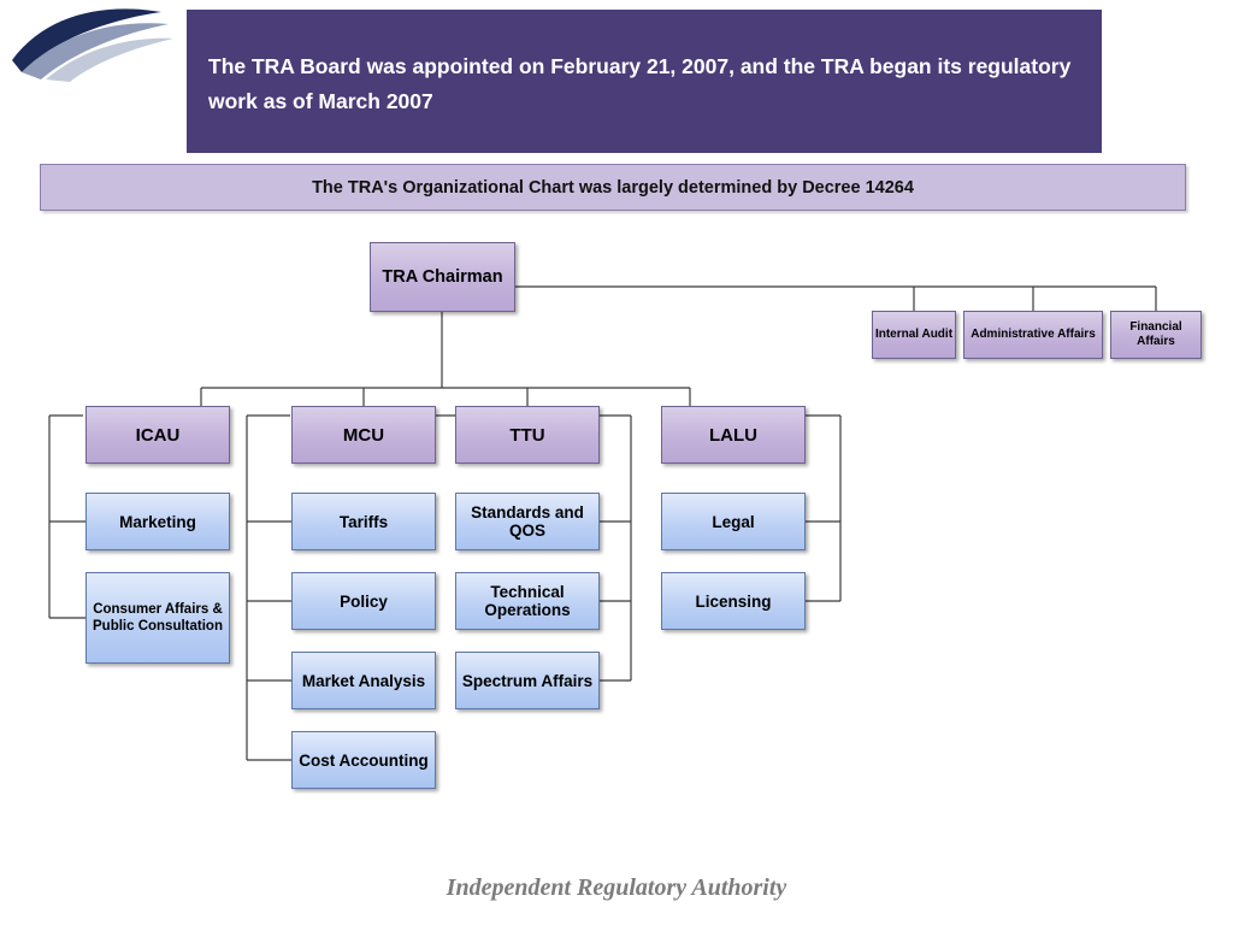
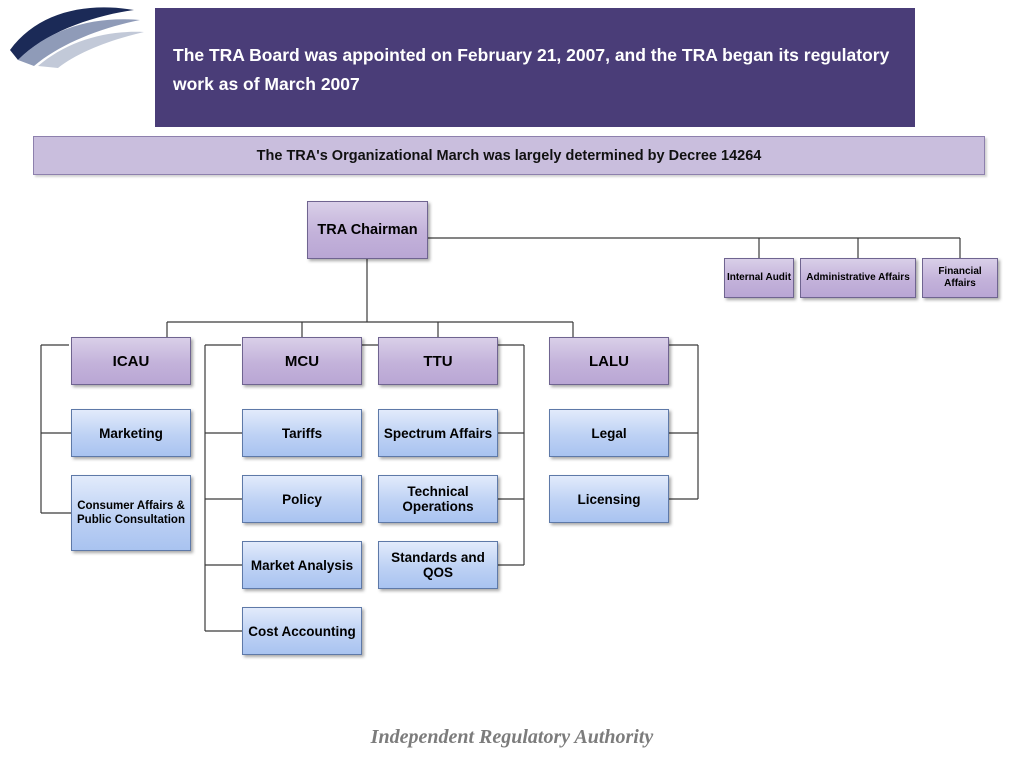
  The TRA Board was appointed on February 21, 2007, and the TRA began its regulatory work as of March 2007
- The TRA's Organizational Chart was largely determined by Decree 14264
+ The TRA's Organizational March was largely determined by Decree 14264
  TRA Chairman
  Internal Audit
  Administrative Affairs
  Financial Affairs
  ICAU
  MCU
  TTU
  LALU
  Marketing
  Consumer Affairs & Public Consultation
  Tariffs
  Policy
  Market Analysis
  Cost Accounting
- Standards and QOS
+ Spectrum Affairs
  Technical Operations
- Spectrum Affairs
+ Standards and QOS
  Legal
  Licensing
  Independent Regulatory Authority
